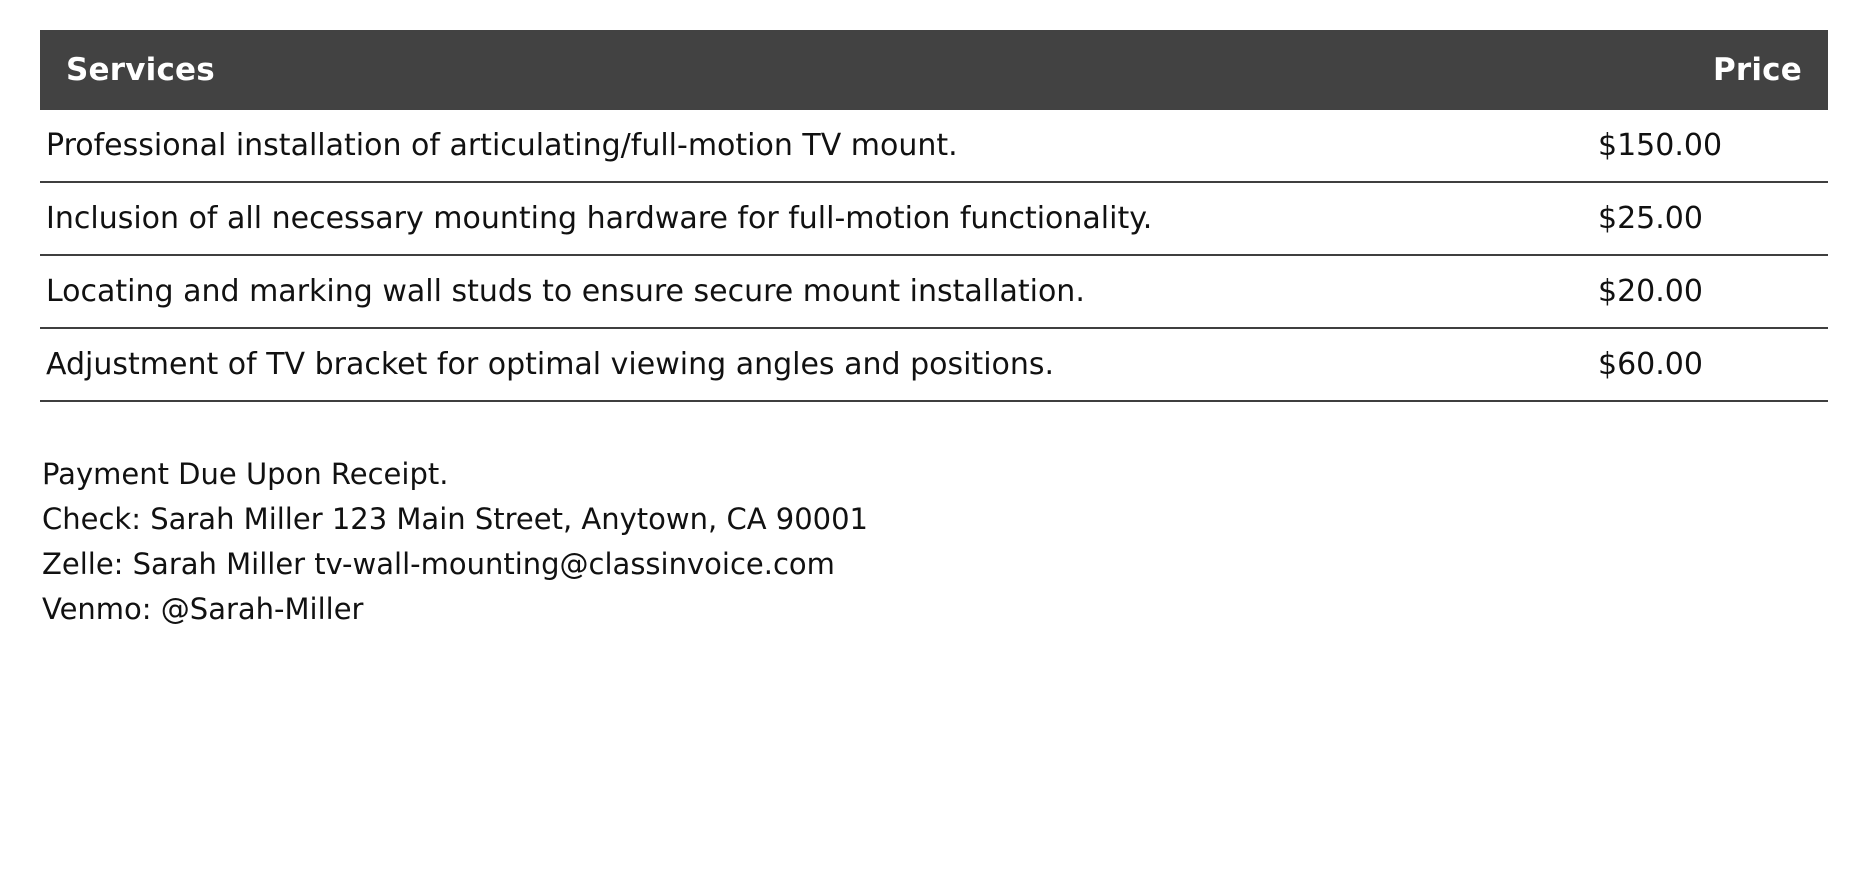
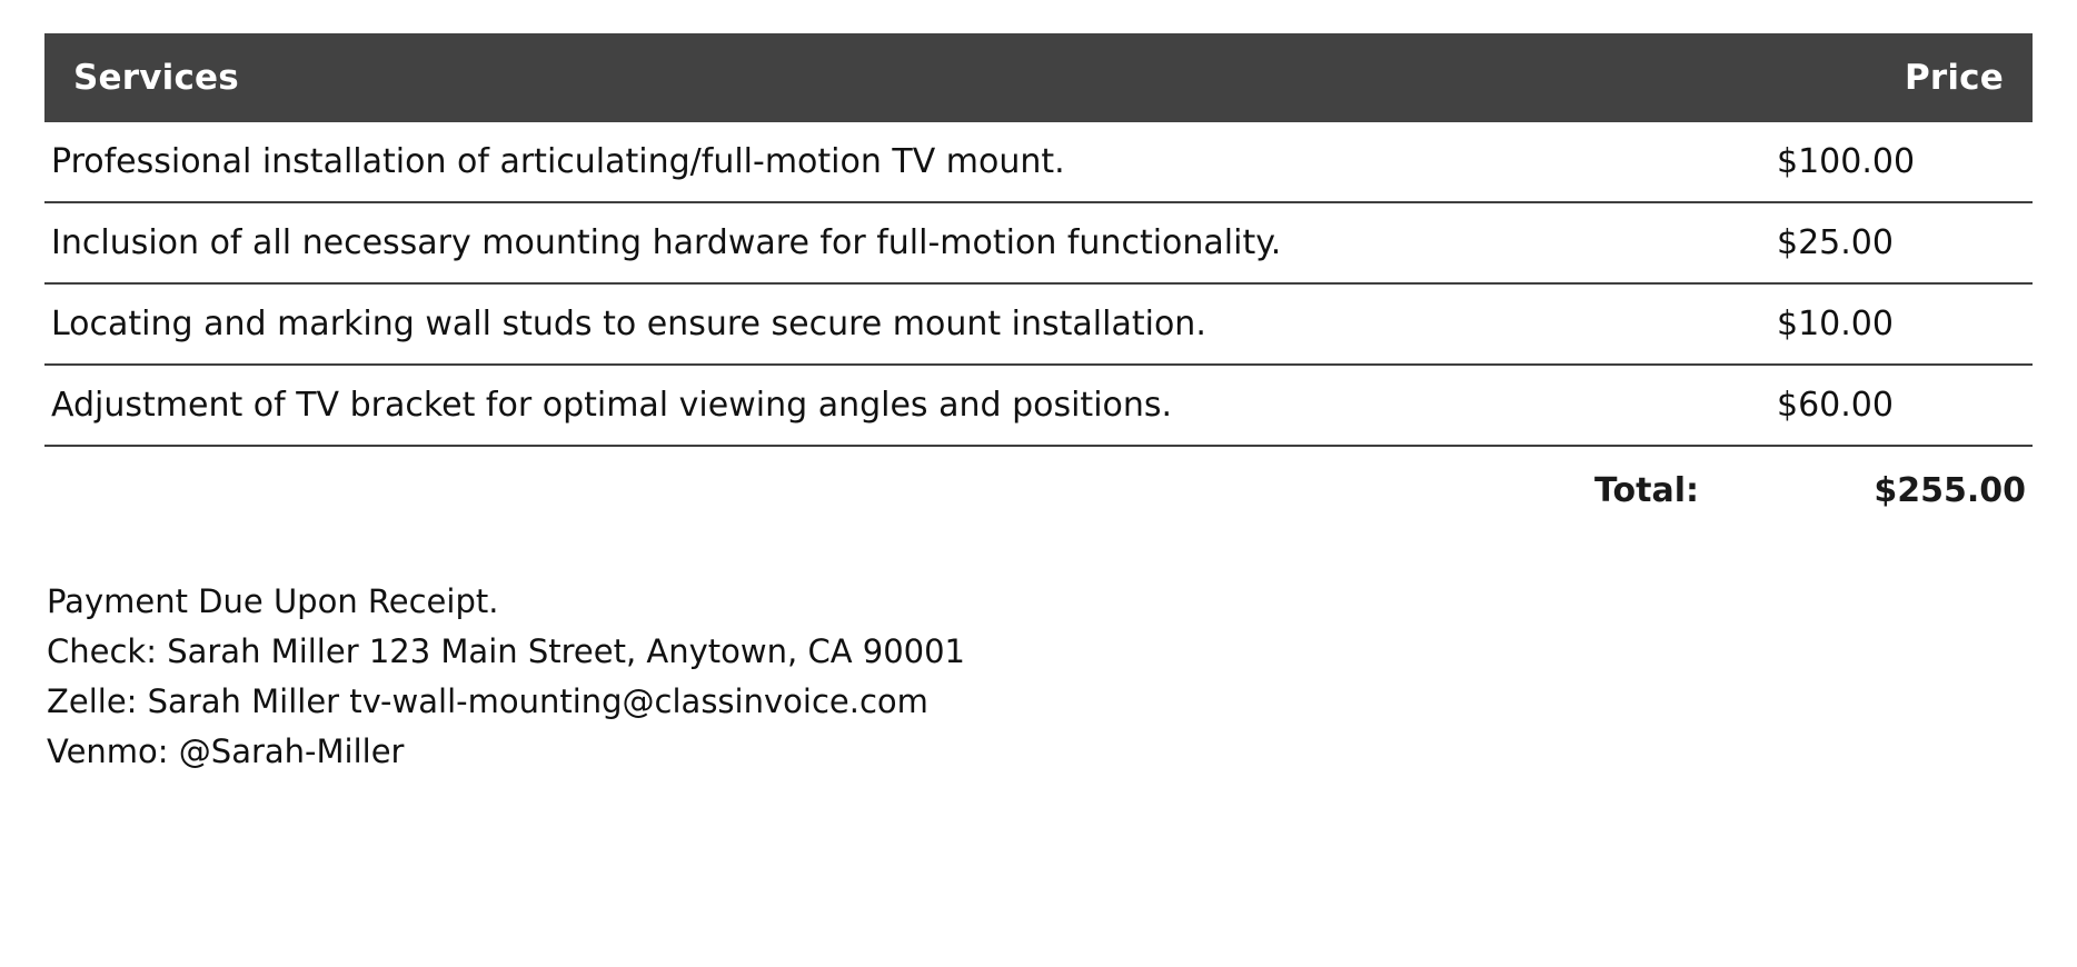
  Services	Price
- Professional installation of articulating/full-motion TV mount.	$150.00
+ Professional installation of articulating/full-motion TV mount.	$100.00
  Inclusion of all necessary mounting hardware for full-motion functionality.	$25.00
- Locating and marking wall studs to ensure secure mount installation.	$20.00
+ Locating and marking wall studs to ensure secure mount installation.	$10.00
  Adjustment of TV bracket for optimal viewing angles and positions.	$60.00
+ Total:	$255.00
  Payment Due Upon Receipt.
  Check: Sarah Miller 123 Main Street, Anytown, CA 90001
  Zelle: Sarah Miller tv-wall-mounting@classinvoice.com
  Venmo: @Sarah-Miller
